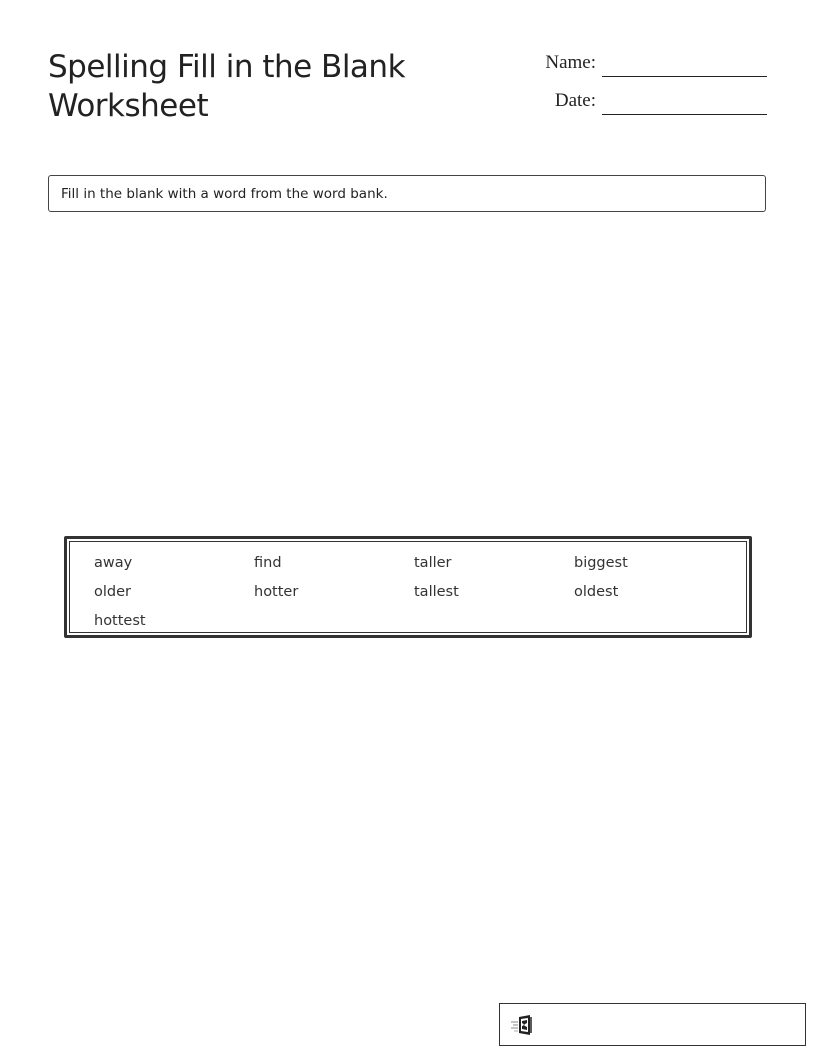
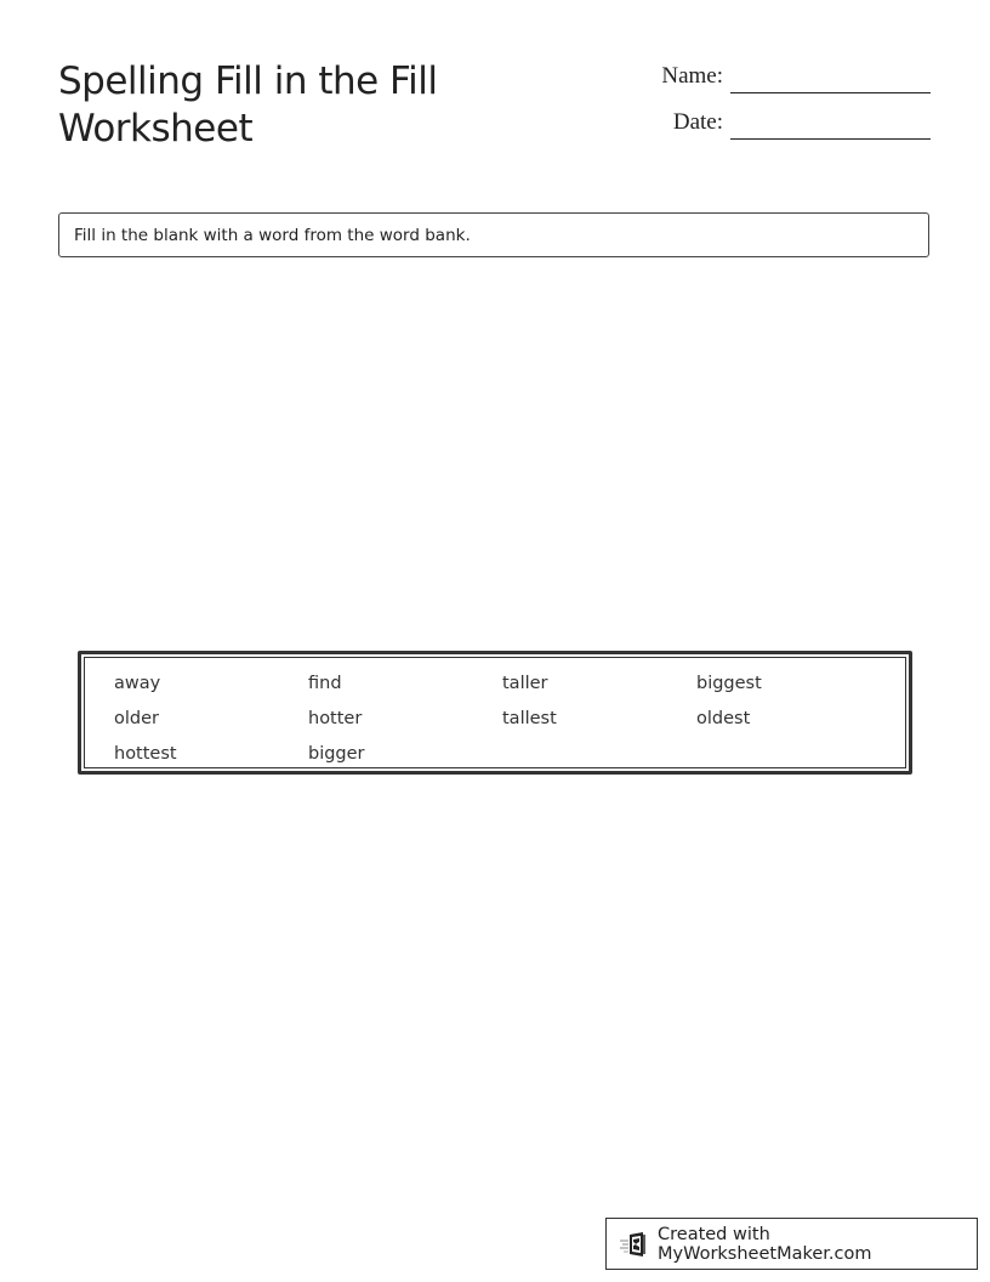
- Spelling Fill in the Blank Worksheet
+ Spelling Fill in the Fill Worksheet
  Name:
  Date:
  Fill in the blank with a word from the word bank.
  away
  find
  taller
  biggest
  older
  hotter
  tallest
  oldest
  hottest
+ bigger
+ Created with MyWorksheetMaker.com
